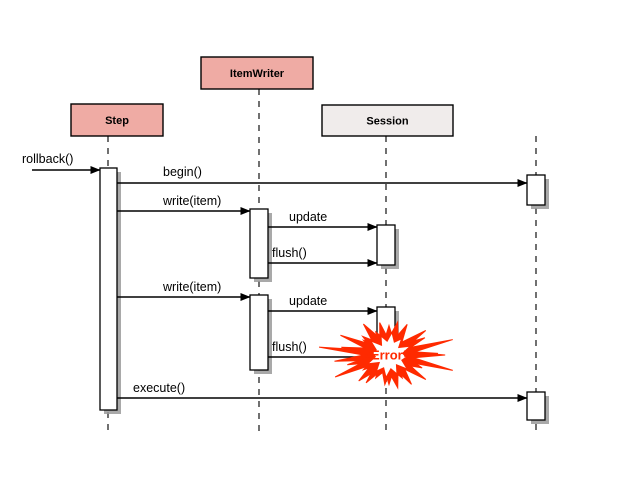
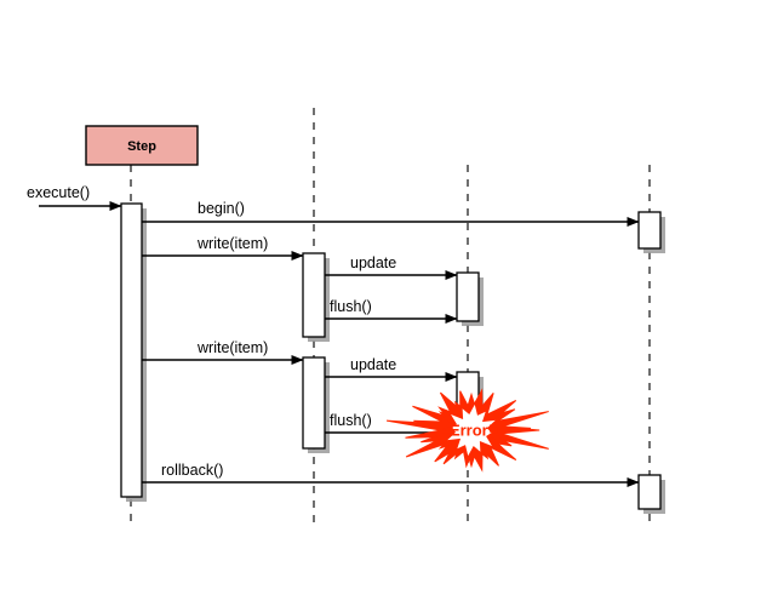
- rollback()
+ execute()
  begin()
  write(item)
  update
  flush()
  write(item)
  update
  flush()
- execute()
+ rollback()
  Step
- ItemWriter
- Session
  Error!
